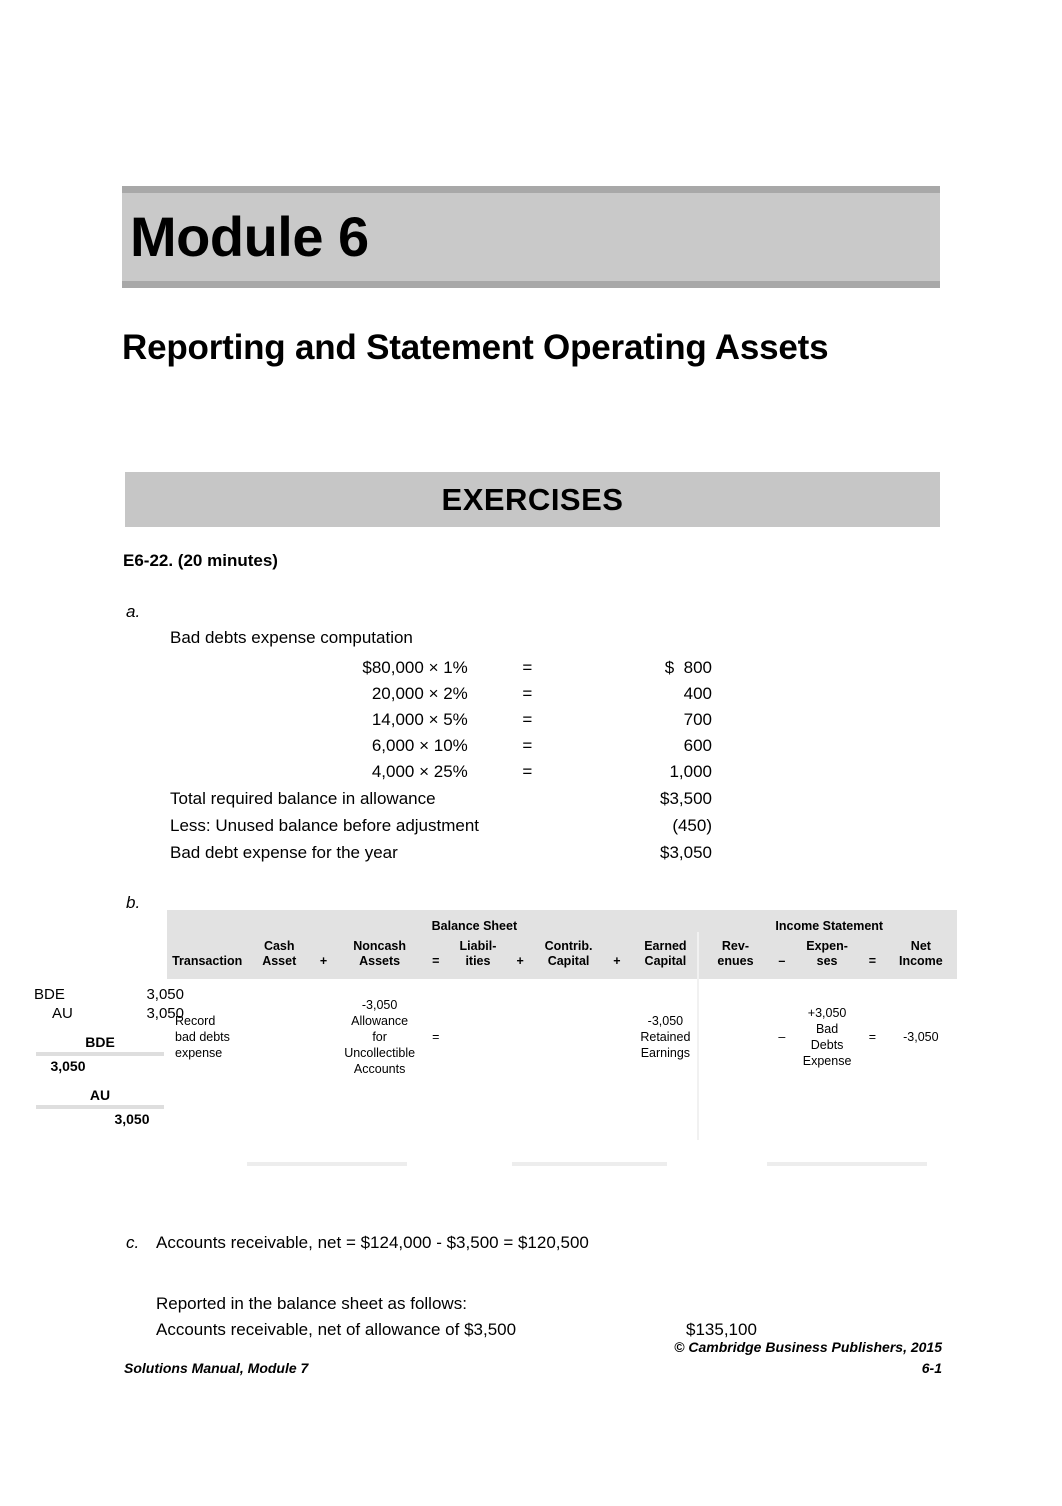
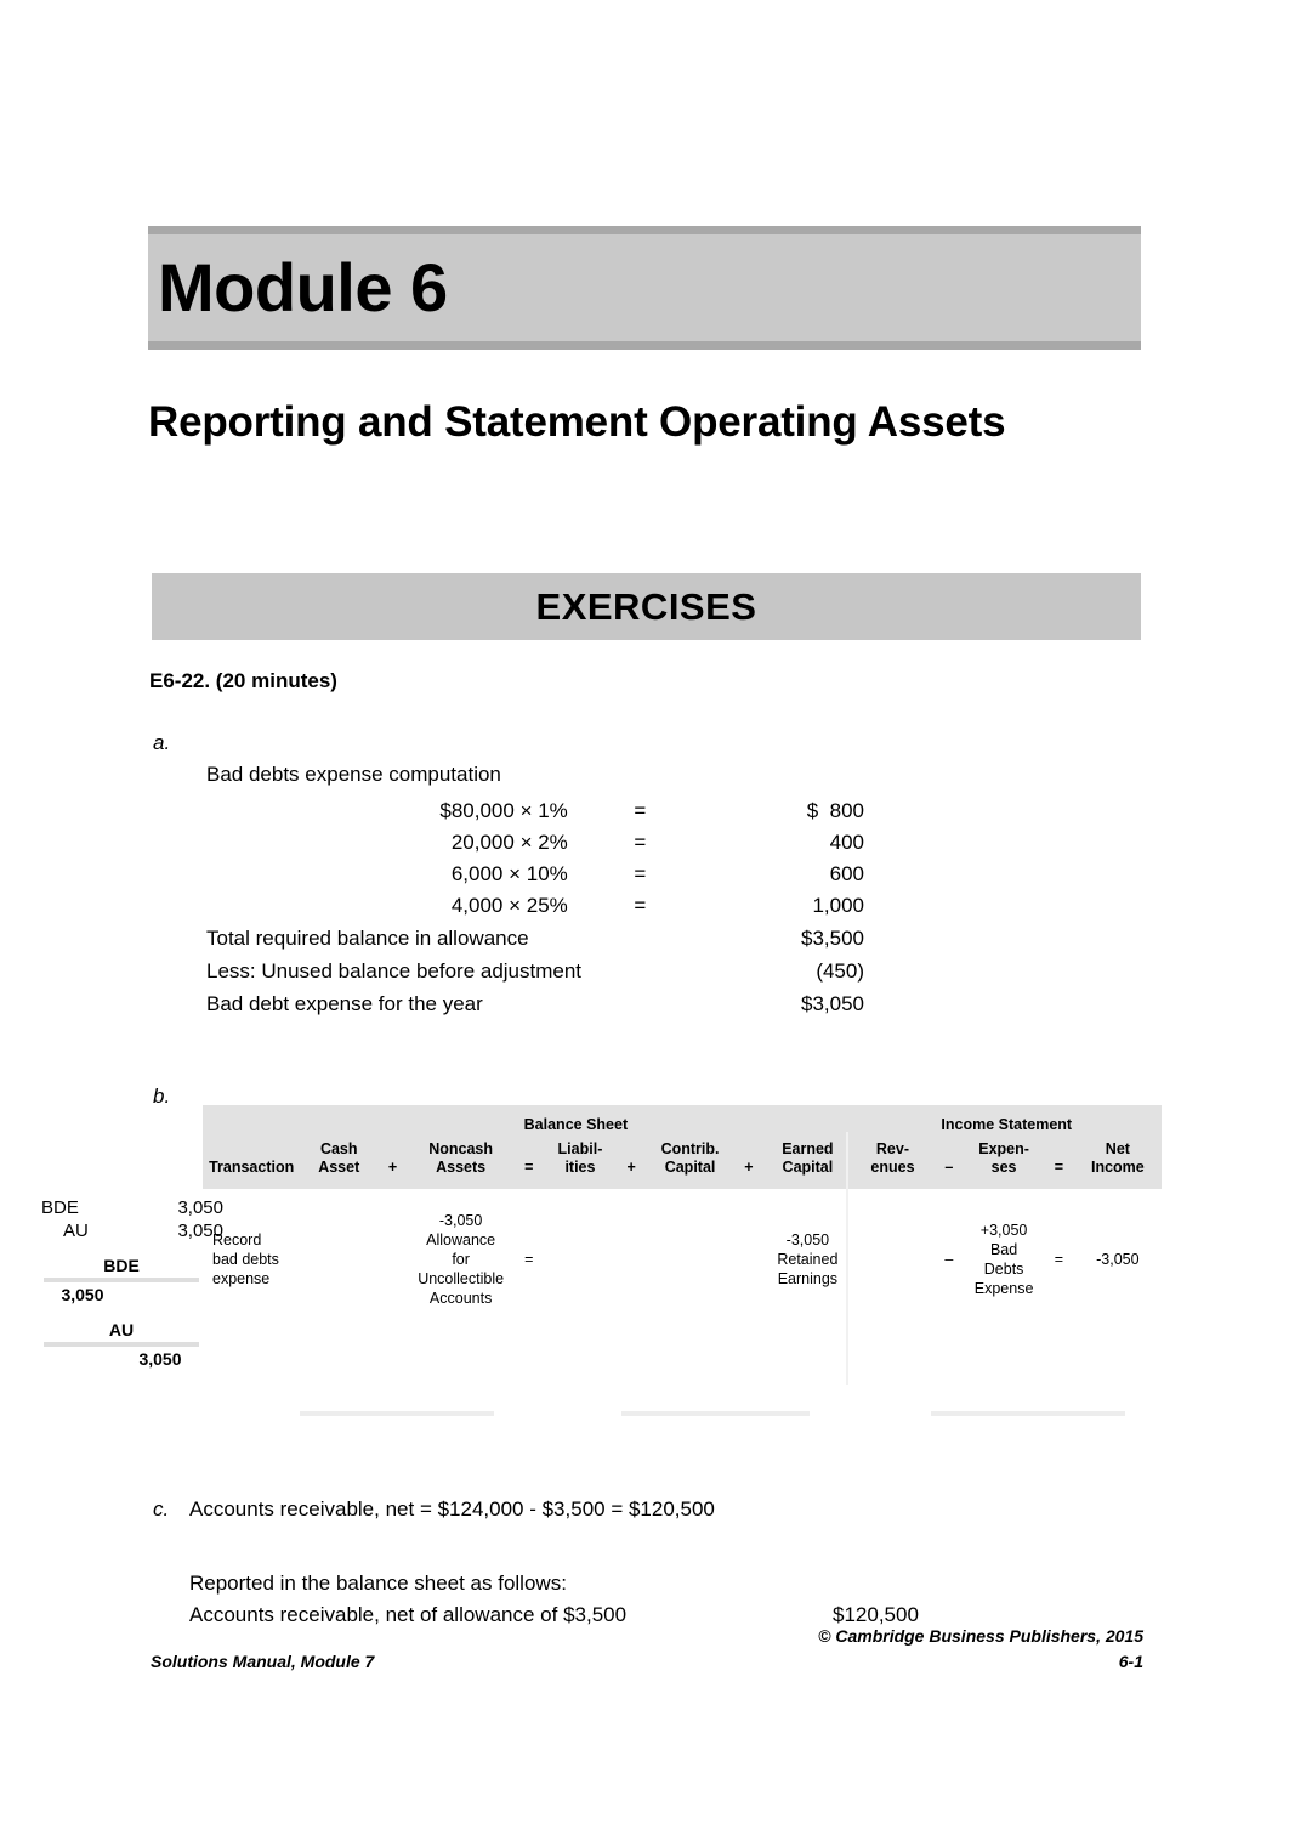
  Module 6
  Reporting and Statement Operating Assets
  EXERCISES
  E6-22. (20 minutes)
  a.
  Bad debts expense computation
  $80,000 × 1%	=	$ 800
  20,000 × 2%	=	400
- 14,000 × 5%	=	700
  6,000 × 10%	=	600
  4,000 × 25%	=	1,000
  Total required balance in allowance	$3,500
  Less: Unused balance before adjustment	(450)
  Bad debt expense for the year	$3,050
  BDE
  3,050
  AU
  3,050
  BDE
  3,050
  AU
  3,050
  b.
  	Balance Sheet	Income Statement
  Transaction	CashAsset	+	NoncashAssets	=	Liabil-ities	+	Contrib.Capital	+	EarnedCapital	Rev-enues	–	Expen-ses	=	NetIncome
  Recordbad debtsexpense			-3,050AllowanceforUncollectibleAccounts	=					-3,050RetainedEarnings		–	+3,050BadDebtsExpense	=	-3,050
  c.
  Accounts receivable, net = $124,000 - $3,500 = $120,500
  Reported in the balance sheet as follows:
  Accounts receivable, net of allowance of $3,500
- $135,100
+ $120,500
  © Cambridge Business Publishers, 2015
  Solutions Manual, Module 7
  6-1
